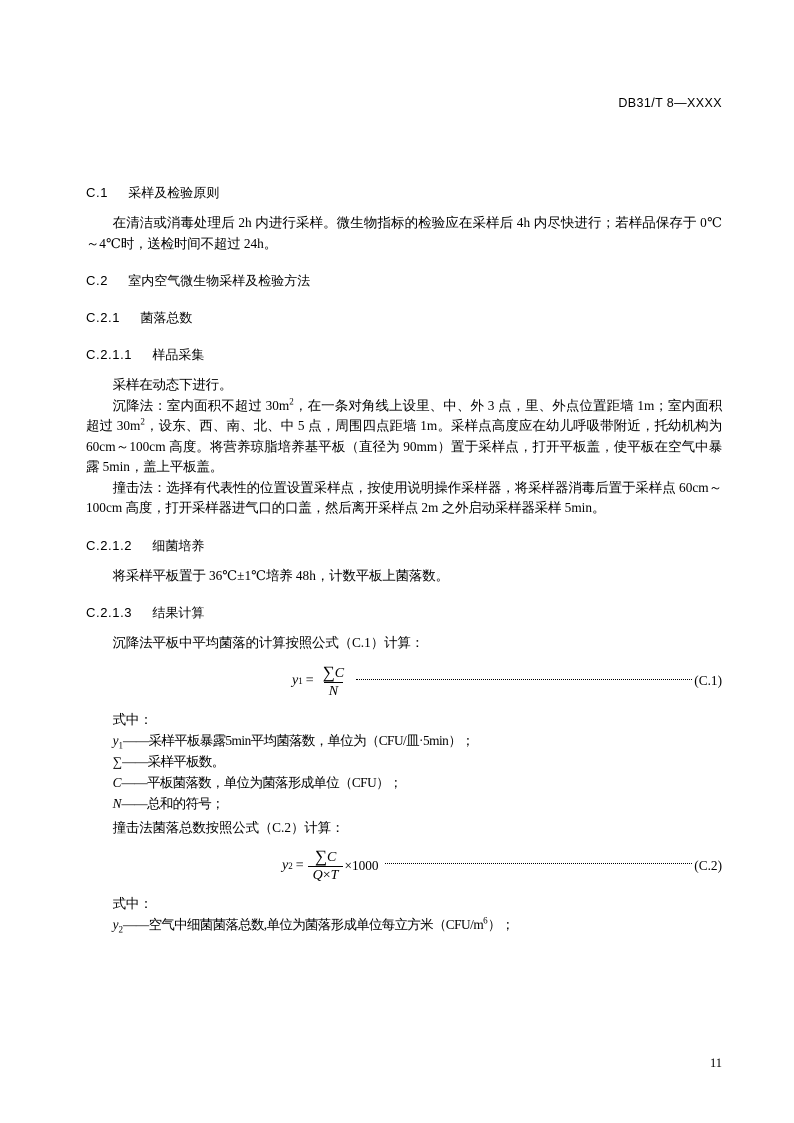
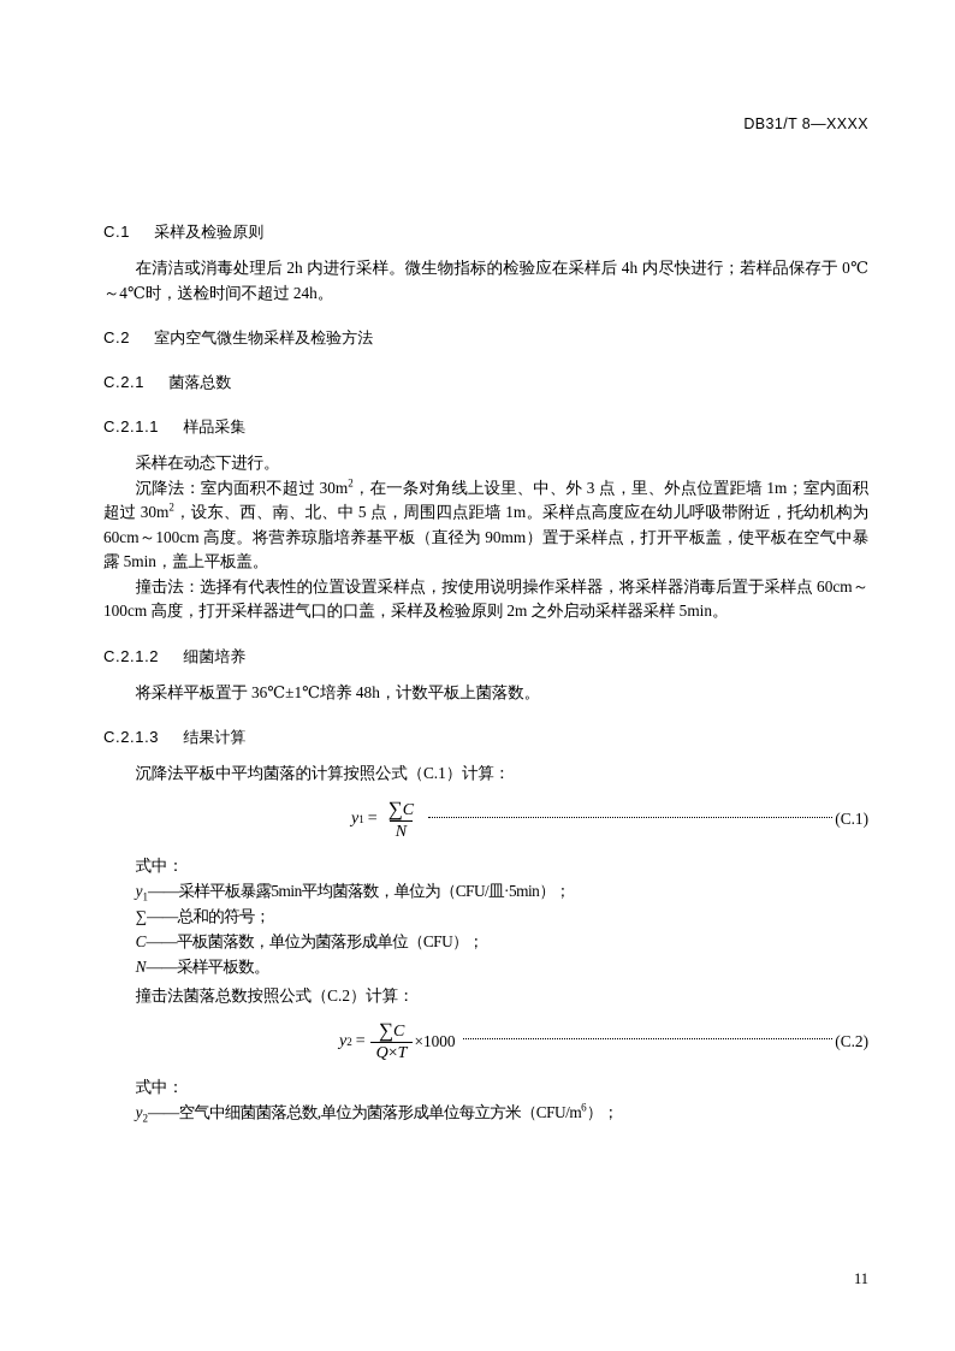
  DB31/T 8—XXXX
  C.1 采样及检验原则
  在清洁或消毒处理后 2h 内进行采样。微生物指标的检验应在采样后 4h 内尽快进行；若样品保存于 0℃～4℃时，送检时间不超过 24h。
  C.2 室内空气微生物采样及检验方法
  C.2.1 菌落总数
  C.2.1.1 样品采集
  采样在动态下进行。
  沉降法：室内面积不超过 30m2，在一条对角线上设里、中、外 3 点，里、外点位置距墙 1m；室内面积超过 30m2，设东、西、南、北、中 5 点，周围四点距墙 1m。采样点高度应在幼儿呼吸带附近，托幼机构为 60cm～100cm 高度。将营养琼脂培养基平板（直径为 90mm）置于采样点，打开平板盖，使平板在空气中暴露 5min，盖上平板盖。
- 撞击法：选择有代表性的位置设置采样点，按使用说明操作采样器，将采样器消毒后置于采样点 60cm～100cm 高度，打开采样器进气口的口盖，然后离开采样点 2m 之外启动采样器采样 5min。
+ 撞击法：选择有代表性的位置设置采样点，按使用说明操作采样器，将采样器消毒后置于采样点 60cm～100cm 高度，打开采样器进气口的口盖，采样及检验原则 2m 之外启动采样器采样 5min。
  C.2.1.2 细菌培养
  将采样平板置于 36℃±1℃培养 48h，计数平板上菌落数。
  C.2.1.3 结果计算
  沉降法平板中平均菌落的计算按照公式（C.1）计算：
  y
  1
  =
  ∑C
  N
  (C.1)
  式中：
  y1——采样平板暴露5min平均菌落数，单位为（CFU/皿·5min）；
- ∑——采样平板数。
+ ∑——总和的符号；
  C——平板菌落数，单位为菌落形成单位（CFU）；
- N——总和的符号；
+ N——采样平板数。
  撞击法菌落总数按照公式（C.2）计算：
  y
  2
  =
  ∑C
  Q×T
  ×1000
  (C.2)
  式中：
  y2——空气中细菌菌落总数,单位为菌落形成单位每立方米（CFU/m6）；
  11
